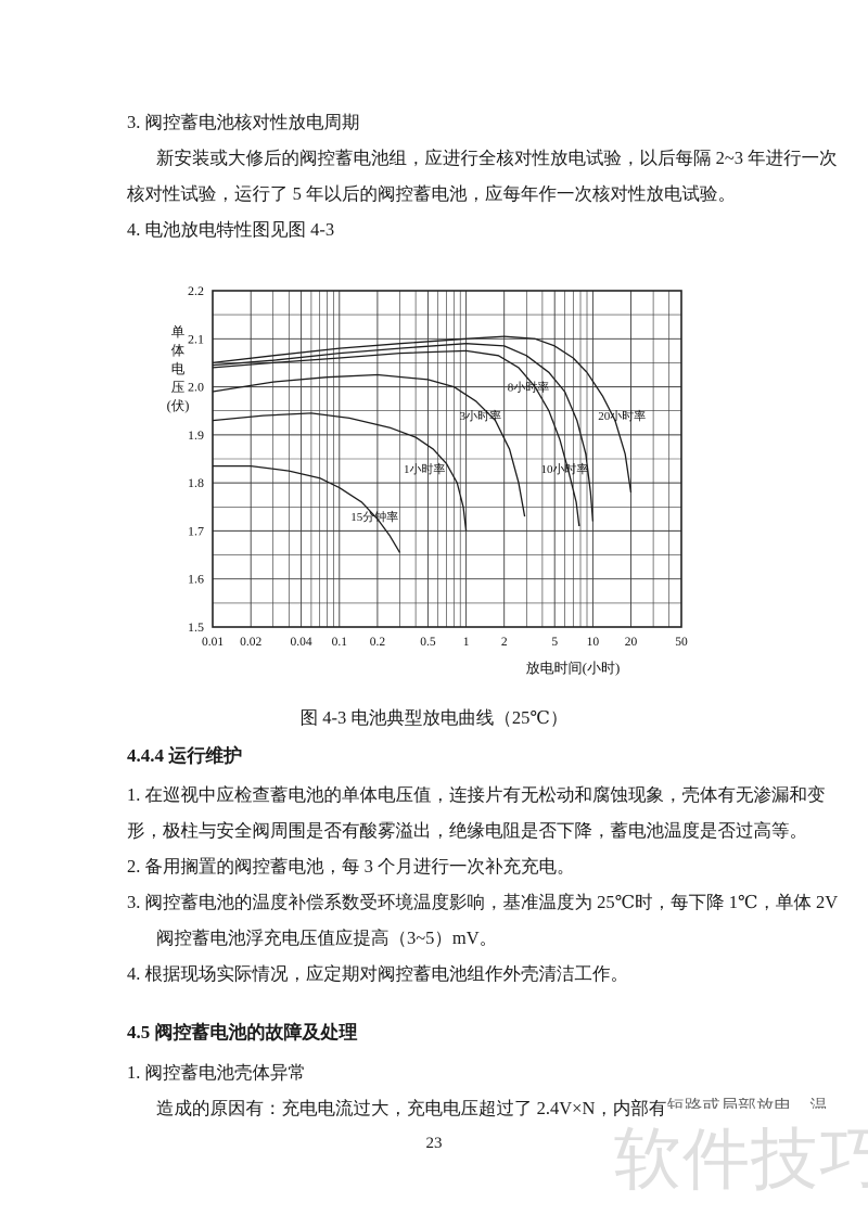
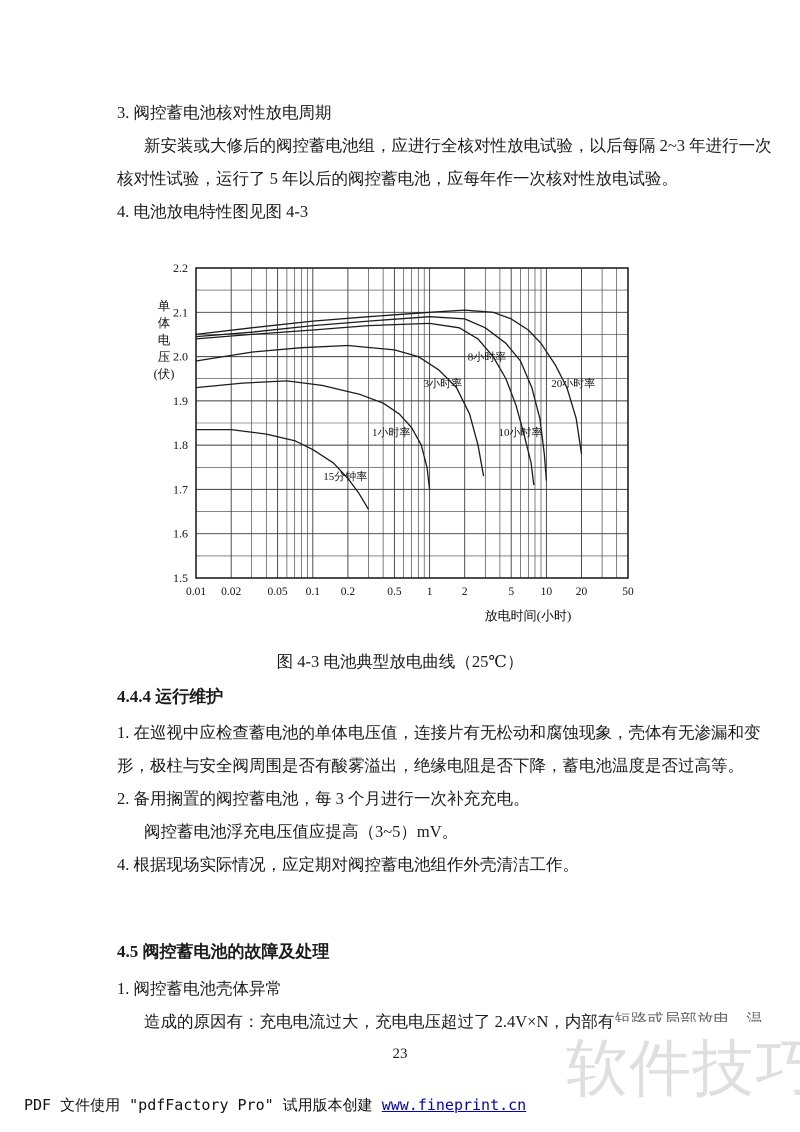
  3. 阀控蓄电池核对性放电周期
  新安装或大修后的阀控蓄电池组，应进行全核对性放电试验，以后每隔 2~3 年进行一次
  核对性试验，运行了 5 年以后的阀控蓄电池，应每年作一次核对性放电试验。
  4. 电池放电特性图见图 4-3
  20小时率
  10小时率
  8小时率
  3小时率
  1小时率
  15分钟率
  0.01
  0.02
- 0.04
+ 0.05
  0.1
  0.2
  0.5
  1
  2
  5
  10
  20
  50
  1.5
  1.6
  1.7
  1.8
  1.9
  2.0
  2.1
  2.2
  单体电压 (伏)
  放电时间(小时)
  图 4-3 电池典型放电曲线（25℃）
  4.4.4 运行维护
  1. 在巡视中应检查蓄电池的单体电压值，连接片有无松动和腐蚀现象，壳体有无渗漏和变
  形，极柱与安全阀周围是否有酸雾溢出，绝缘电阻是否下降，蓄电池温度是否过高等。
  2. 备用搁置的阀控蓄电池，每 3 个月进行一次补充充电。
- 3. 阀控蓄电池的温度补偿系数受环境温度影响，基准温度为 25℃时，每下降 1℃，单体 2V
  阀控蓄电池浮充电压值应提高（3~5）mV。
  4. 根据现场实际情况，应定期对阀控蓄电池组作外壳清洁工作。
  4.5 阀控蓄电池的故障及处理
  1. 阀控蓄电池壳体异常
  造成的原因有：充电电流过大，充电电压超过了 2.4V×N，内部有短路或局部放电、温
  23
  软件技巧
+ PDF 文件使用 "pdfFactory Pro" 试用版本创建 www.fineprint.cn
